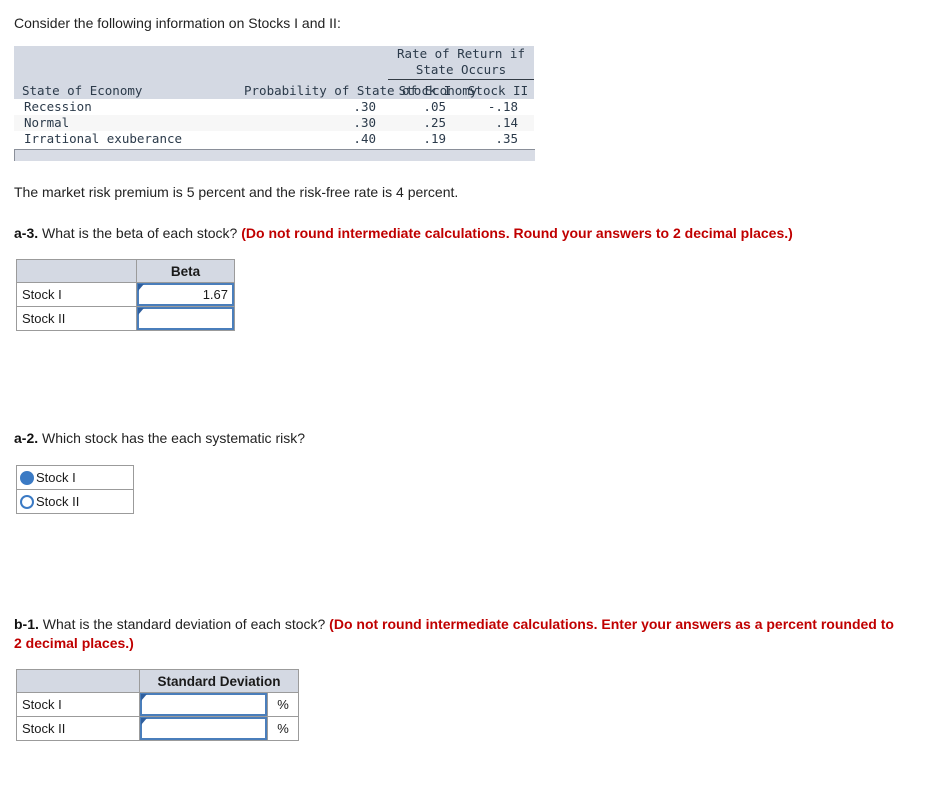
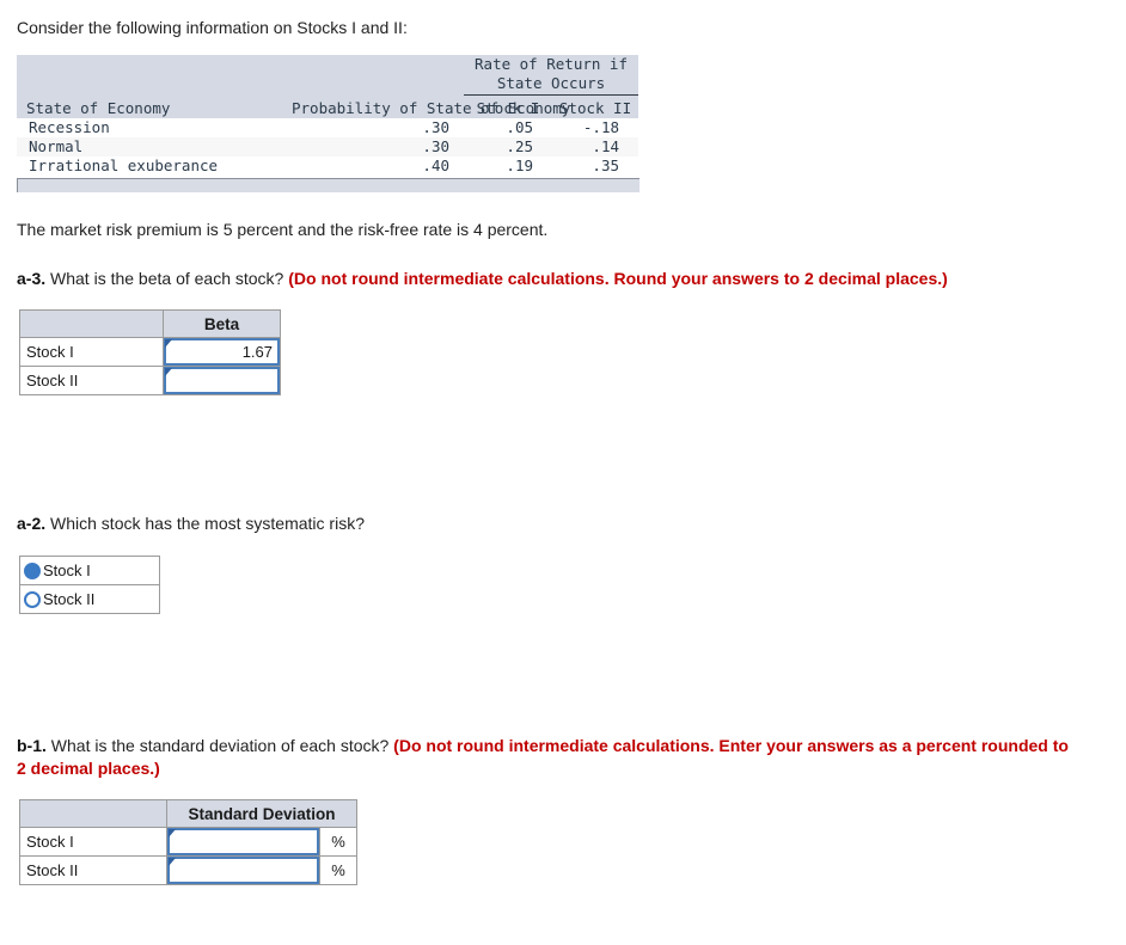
  Consider the following information on Stocks I and II:
  		Rate of Return if State Occurs
  State of Economy	Probability of Stateom	Stock I	Stock II
  Recession	.30	.05	-.18
  Normal	.30	.25	.14
  Irrational exuberance	.40	.19	.35
  The market risk premium is 5 percent and the risk-free rate is 4 percent.
  a-3. What is the beta of each stock? (Do not round intermediate calculations. Round your answers to 2 decimal places.)
  	Beta
  Stock I	1.67
  Stock II
- a-2. Which stock has the each systematic risk?
+ a-2. Which stock has the most systematic risk?
  Stock I
  Stock II
  b-1. What is the standard deviation of each stock? (Do not round intermediate calculations. Enter your answers as a percent rounded to 2 decimal places.)
  	Standard Deviation
  Stock I		%
  Stock II		%
